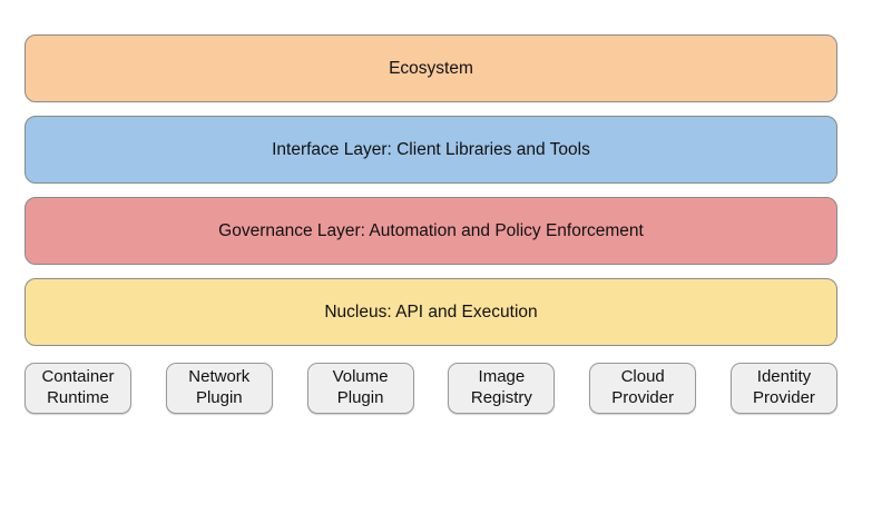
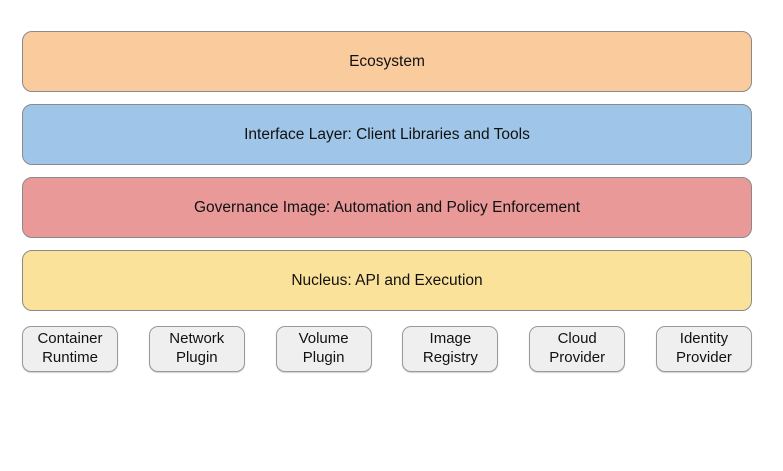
  Ecosystem
  Interface Layer: Client Libraries and Tools
- Governance Layer: Automation and Policy Enforcement
+ Governance Image: Automation and Policy Enforcement
  Nucleus: API and Execution
  Container
  Runtime
  Network
  Plugin
  Volume
  Plugin
  Image
  Registry
  Cloud
  Provider
  Identity
  Provider
